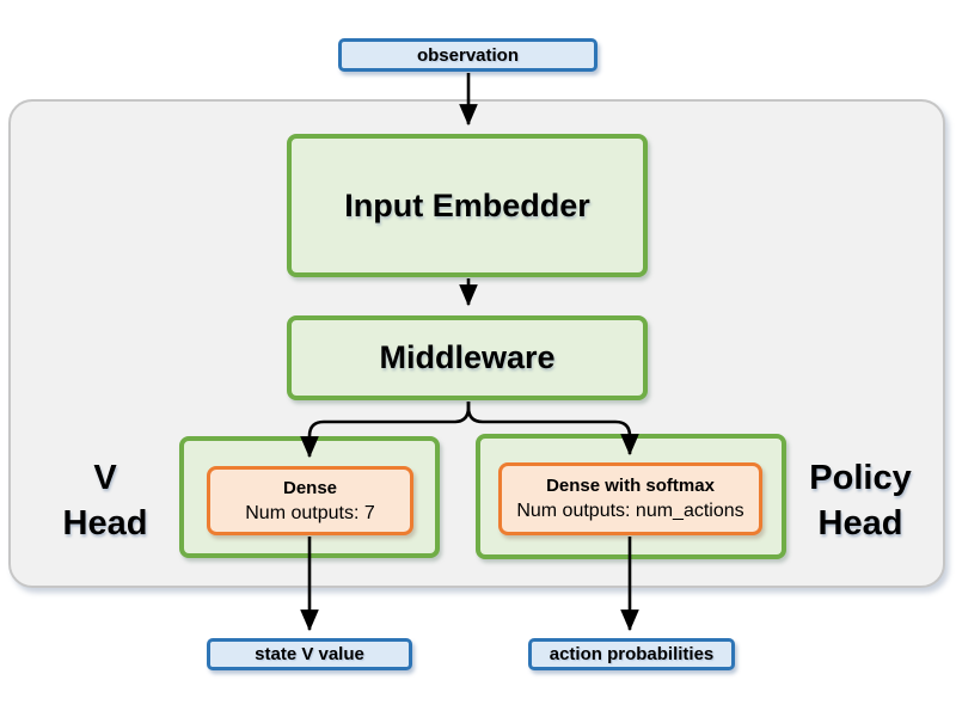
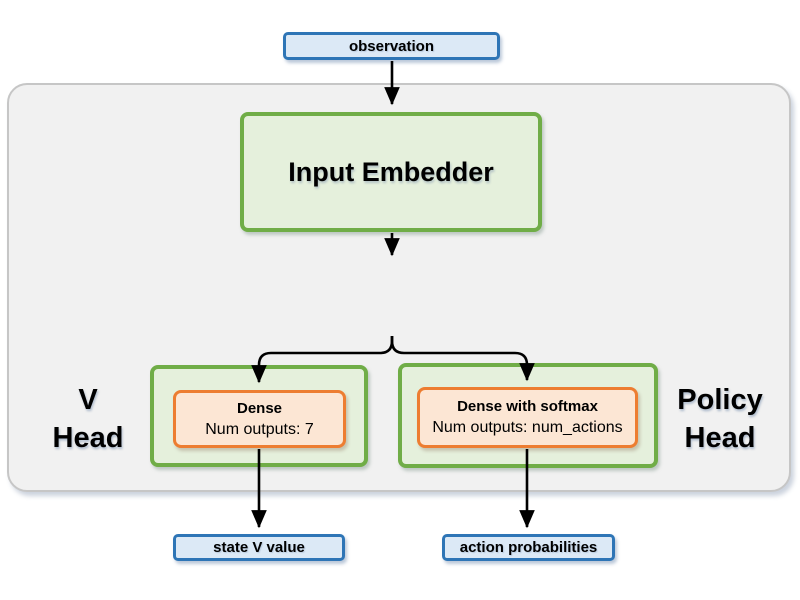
  observation
  Input Embedder
- Middleware
  Dense
  Num outputs: 7
  V
  Head
  Dense with softmax
  Num outputs: num_actions
  Policy
  Head
  state V value
  action probabilities
